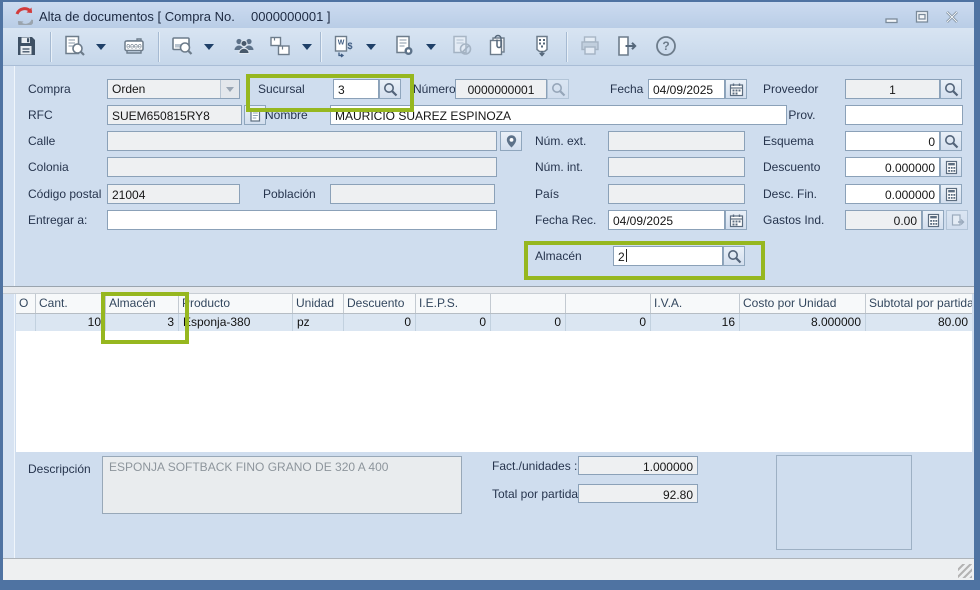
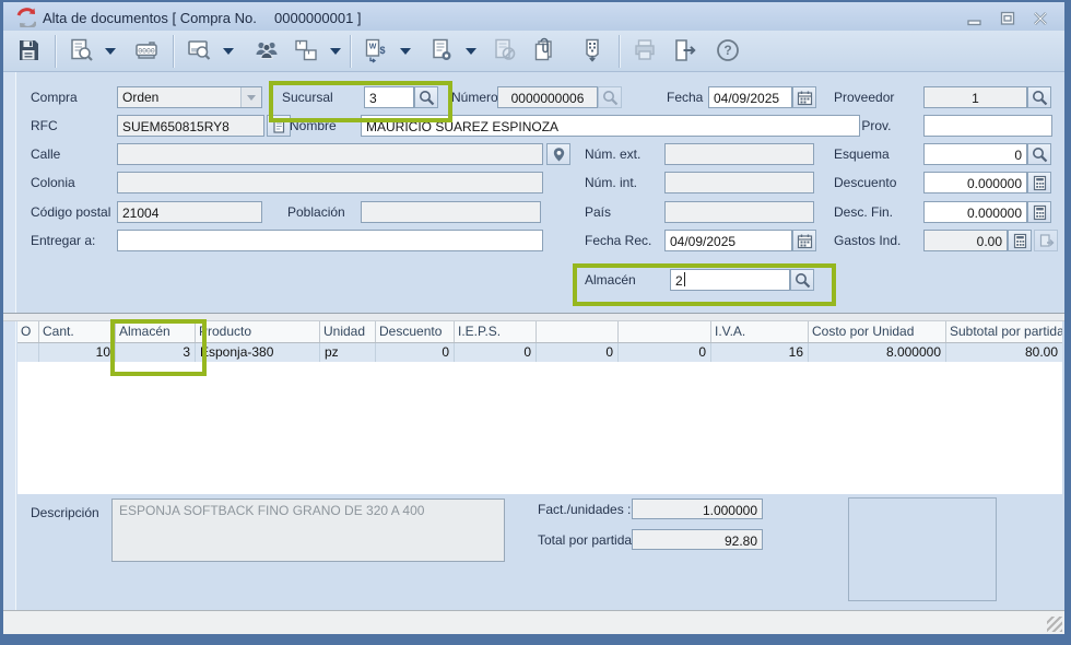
  Alta de documentos [ Compra No.
  0000000001 ]
  Compra
  Sucursal
  Número
  Fecha
  Proveedor
  RFC
  Nombre
  Calle
  Núm. ext.
  Esquema
  Colonia
  Núm. int.
  Descuento
  Código postal
  Población
  País
  Desc. Fin.
  Entregar a:
  Fecha Rec.
  Gastos Ind.
  Almacén
  Orden
  3
- 0000000001
+ 0000000006
  04/09/2025
  1
  SUEM650815RY8
  MAURICIO SUAREZ ESPINOZA
  0
  0.000000
  21004
  0.000000
  04/09/2025
  0.00
  2
  O
  Cant.
  Almacén
  Producto
  Unidad
  Descuento
  I.E.P.S.
  I.V.A.
  Costo por Unidad
  Subtotal por partida
  10
  3
  Esponja-380
  pz
  0
  0
  0
  0
  16
  8.000000
  80.00
  Descripción
  ESPONJA SOFTBACK FINO GRANO DE 320 A 400
  Fact./unidades :
  1.000000
  Total por partida
  92.80
